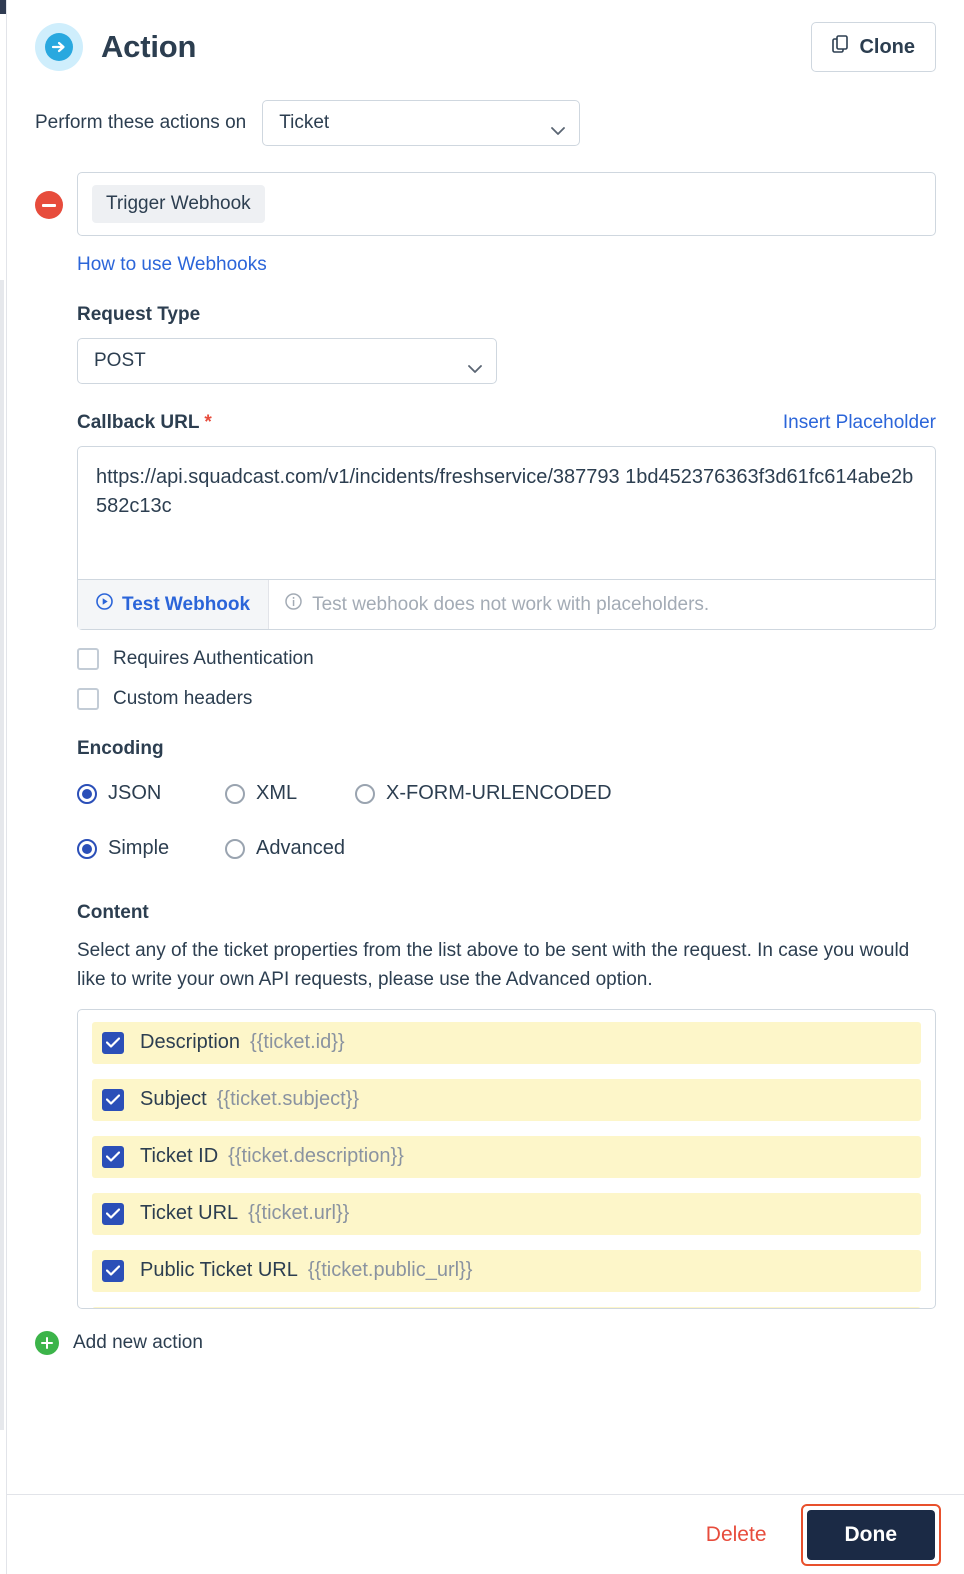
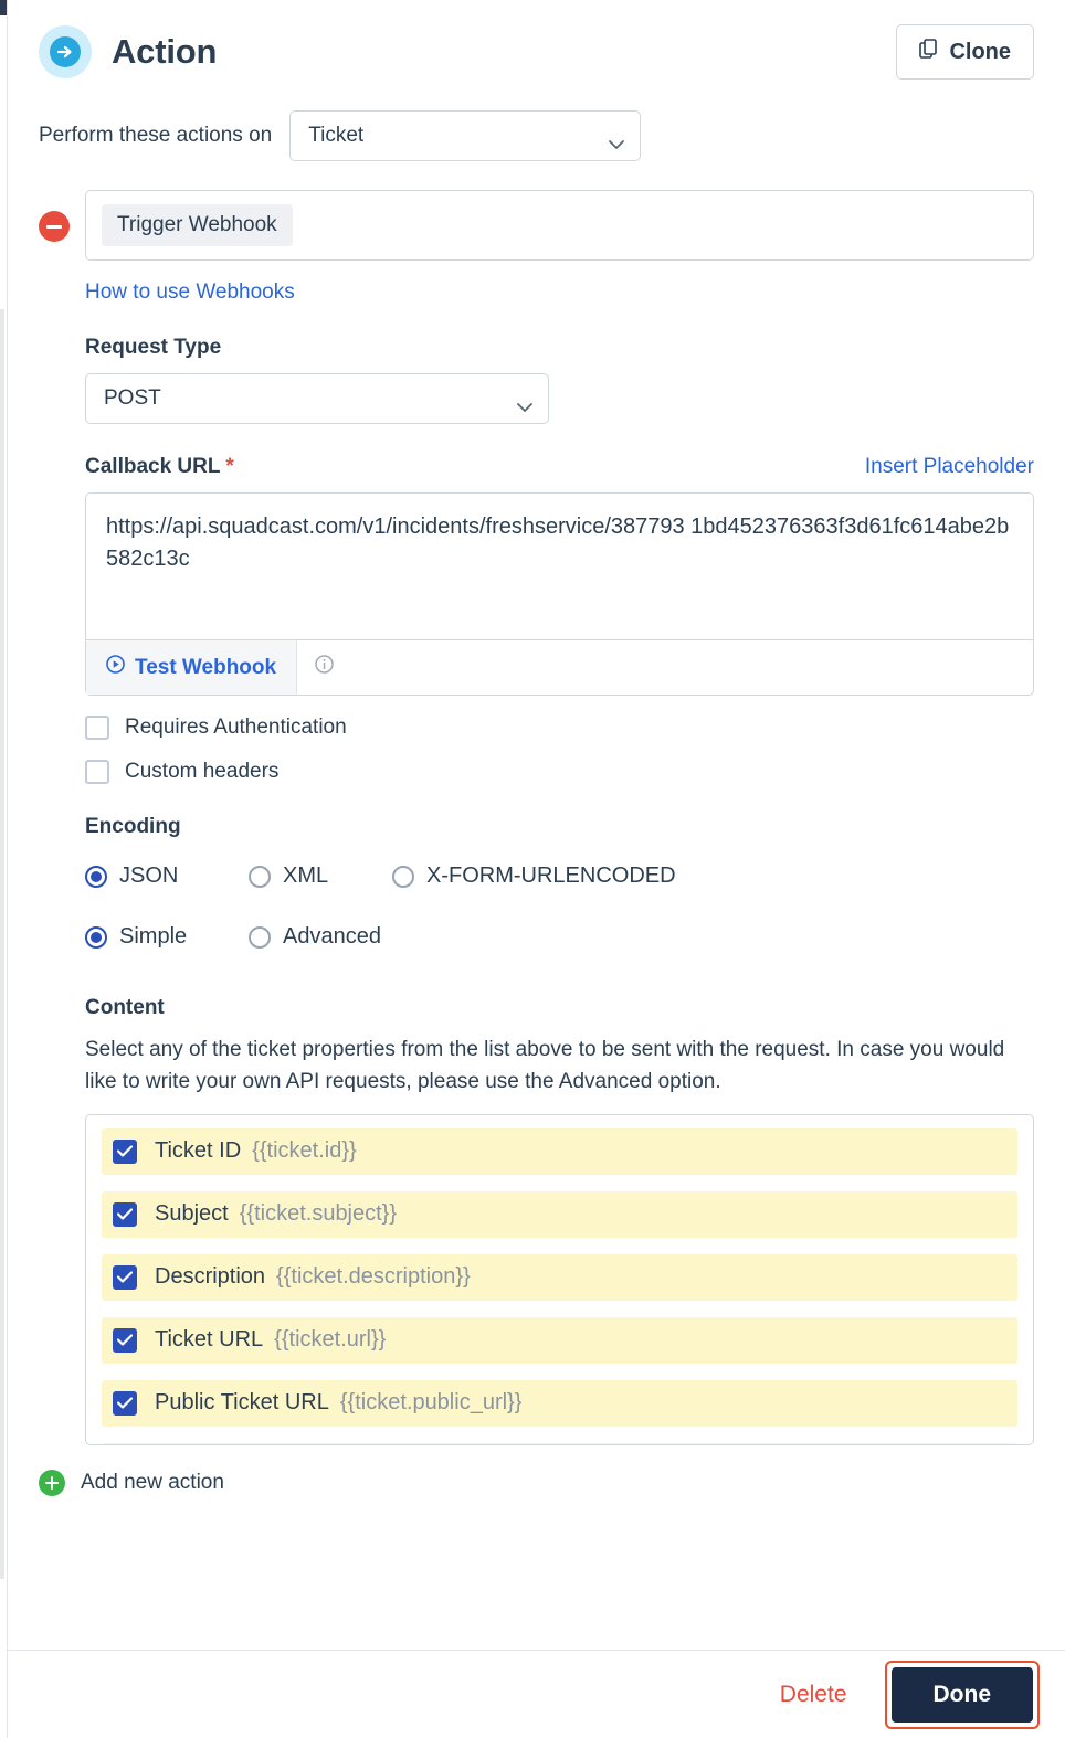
  Action
  Clone
  Perform these actions on
  Ticket
  Trigger Webhook
  How to use Webhooks
  Request Type
  POST
  Callback URL *
  Insert Placeholder
  https://api.squadcast.com/v1/incidents/freshservice/387793 1bd452376363f3d61fc614abe2b582c13c
  Test Webhook
- Test webhook does not work with placeholders.
  Requires Authentication
  Custom headers
  Encoding
  JSON
  XML
  X-FORM-URLENCODED
  Simple
  Advanced
  Content
  Select any of the ticket properties from the list above to be sent with the request. In case you would like to write your own API requests, please use the Advanced option.
- Description
+ Ticket ID
  {{ticket.id}}
  Subject
  {{ticket.subject}}
- Ticket ID
+ Description
  {{ticket.description}}
  Ticket URL
  {{ticket.url}}
  Public Ticket URL
  {{ticket.public_url}}
  Add new action
  Delete
  Done
